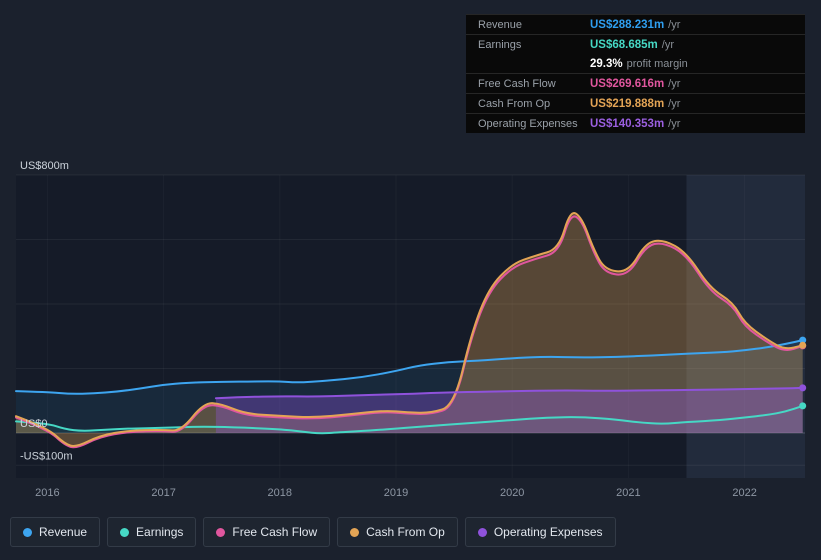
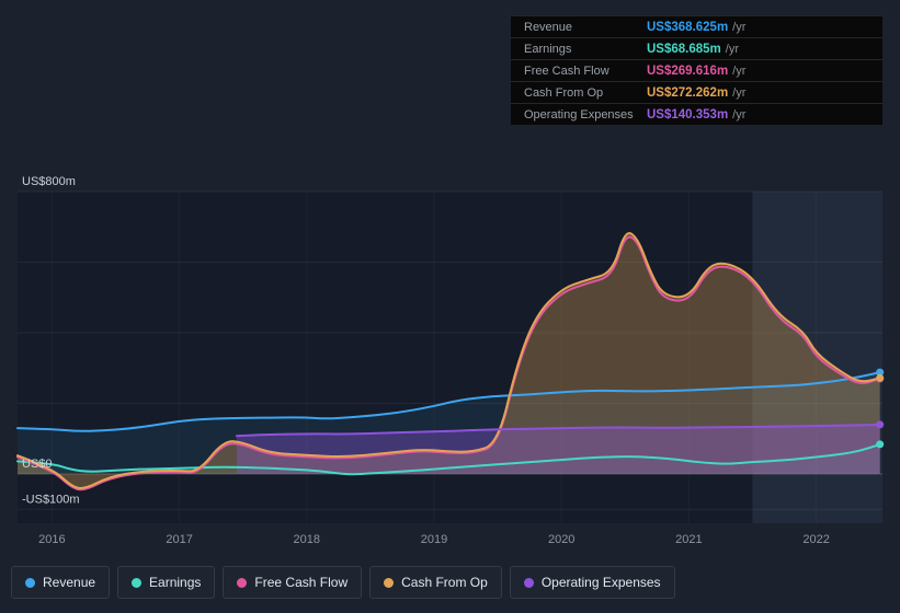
  US$800m
  US$0
  -US$100m
  2016
  2017
  2018
  2019
  2020
  2021
  2022
  Revenue
- US$288.231m
+ US$368.625m
  /yr
  Earnings
  US$68.685m
  /yr
- 29.3%
- profit margin
  Free Cash Flow
  US$269.616m
  /yr
  Cash From Op
- US$219.888m
+ US$272.262m
  /yr
  Operating Expenses
  US$140.353m
  /yr
  Revenue
  Earnings
  Free Cash Flow
  Cash From Op
  Operating Expenses
